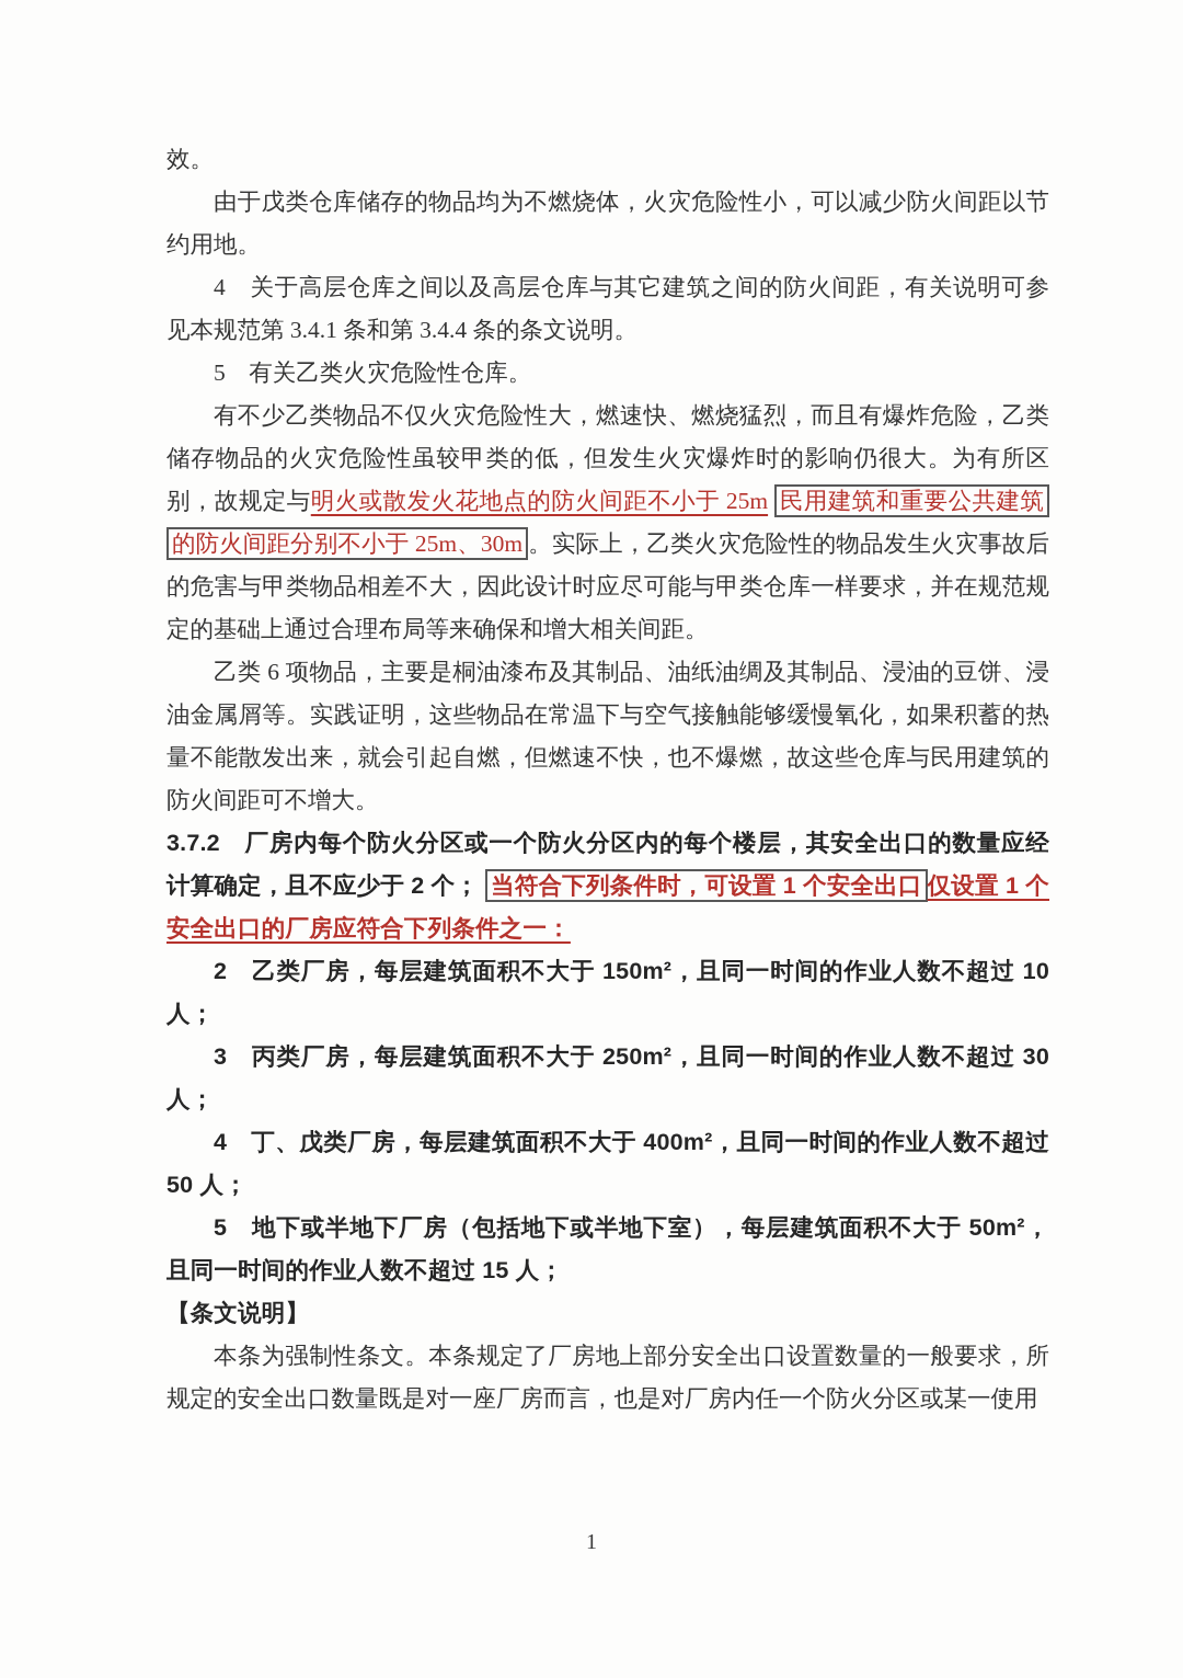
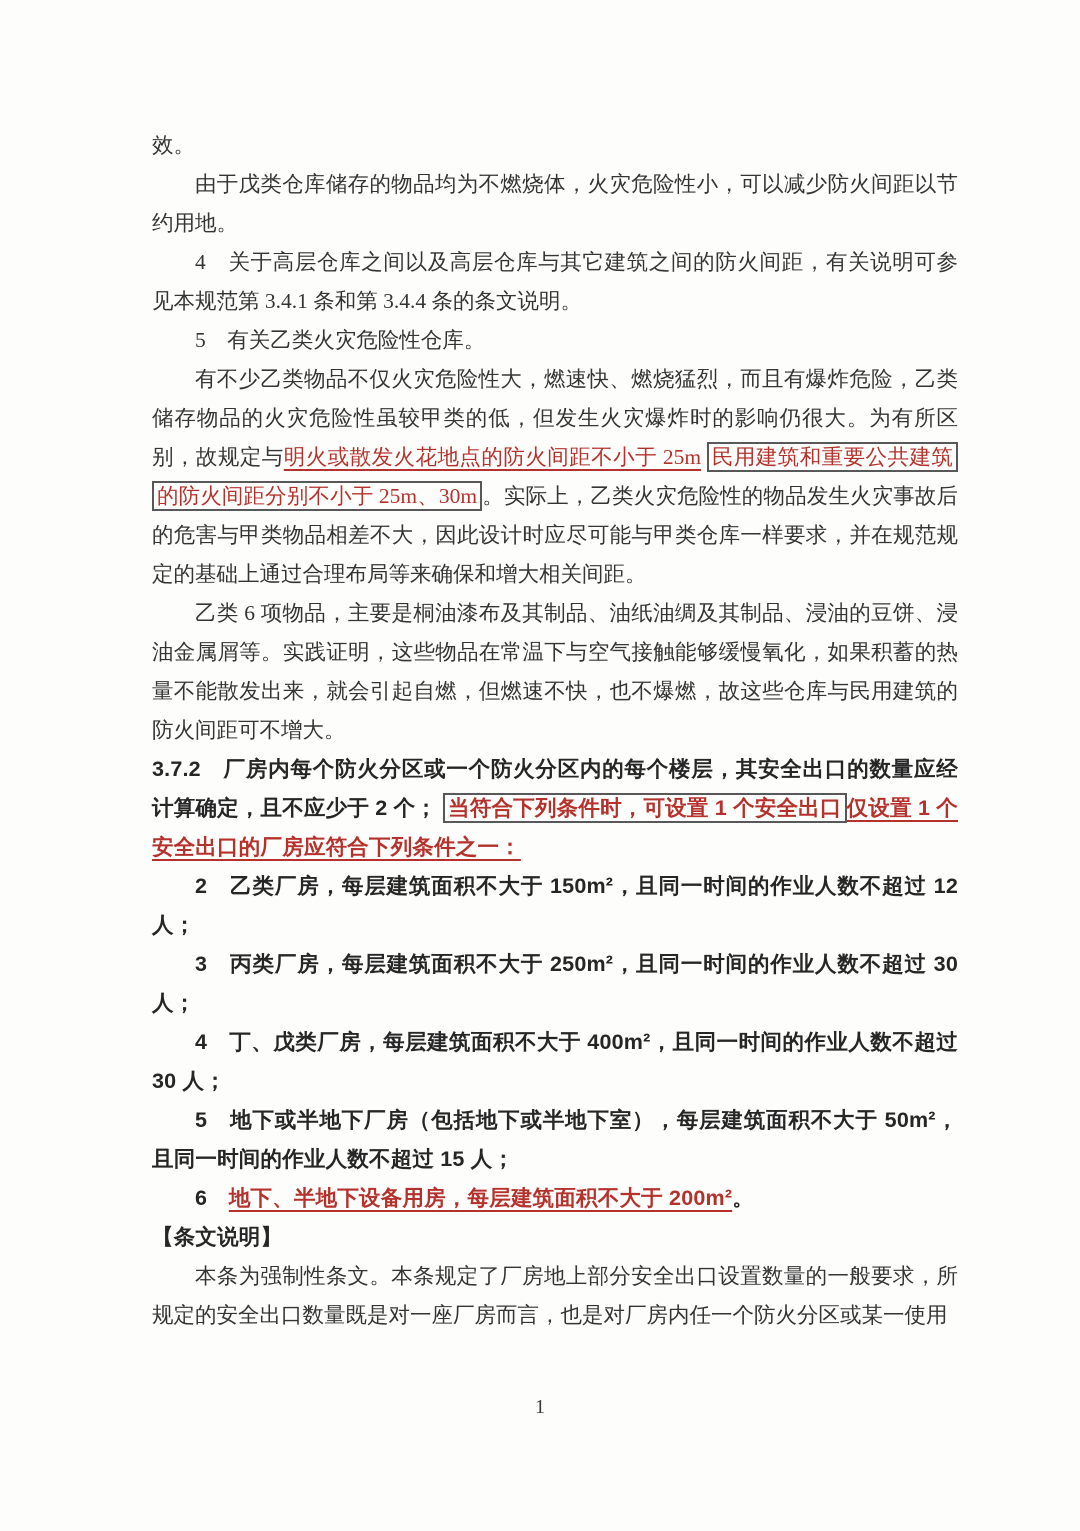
  效。
  由于戊类仓库储存的物品均为不燃烧体，火灾危险性小，可以减少防火间距以节约用地。
  4 关于高层仓库之间以及高层仓库与其它建筑之间的防火间距，有关说明可参见本规范第 3.4.1 条和第 3.4.4 条的条文说明。
  5 有关乙类火灾危险性仓库。
  有不少乙类物品不仅火灾危险性大，燃速快、燃烧猛烈，而且有爆炸危险，乙类储存物品的火灾危险性虽较甲类的低，但发生火灾爆炸时的影响仍很大。为有所区别，故规定与明火或散发火花地点的防火间距不小于 25m 民用建筑和重要公共建筑的防火间距分别不小于 25m、30m 。实际上，乙类火灾危险性的物品发生火灾事故后的危害与甲类物品相差不大，因此设计时应尽可能与甲类仓库一样要求，并在规范规定的基础上通过合理布局等来确保和增大相关间距。
  乙类 6 项物品，主要是桐油漆布及其制品、油纸油绸及其制品、浸油的豆饼、浸油金属屑等。实践证明，这些物品在常温下与空气接触能够缓慢氧化，如果积蓄的热量不能散发出来，就会引起自燃，但燃速不快，也不爆燃，故这些仓库与民用建筑的防火间距可不增大。
  3.7.2 厂房内每个防火分区或一个防火分区内的每个楼层，其安全出口的数量应经计算确定，且不应少于 2 个； 当符合下列条件时，可设置 1 个安全出口 仅设置 1 个安全出口的厂房应符合下列条件之一：
- 2 乙类厂房，每层建筑面积不大于 150m²，且同一时间的作业人数不超过 10 人；
+ 2 乙类厂房，每层建筑面积不大于 150m²，且同一时间的作业人数不超过 12 人；
  3 丙类厂房，每层建筑面积不大于 250m²，且同一时间的作业人数不超过 30 人；
- 4 丁、戊类厂房，每层建筑面积不大于 400m²，且同一时间的作业人数不超过 50 人；
+ 4 丁、戊类厂房，每层建筑面积不大于 400m²，且同一时间的作业人数不超过 30 人；
  5 地下或半地下厂房（包括地下或半地下室），每层建筑面积不大于 50m²，且同一时间的作业人数不超过 15 人；
+ 6 地下、半地下设备用房，每层建筑面积不大于 200m²。
  【条文说明】
  本条为强制性条文。本条规定了厂房地上部分安全出口设置数量的一般要求，所规定的安全出口数量既是对一座厂房而言，也是对厂房内任一个防火分区或某一使用
  1
